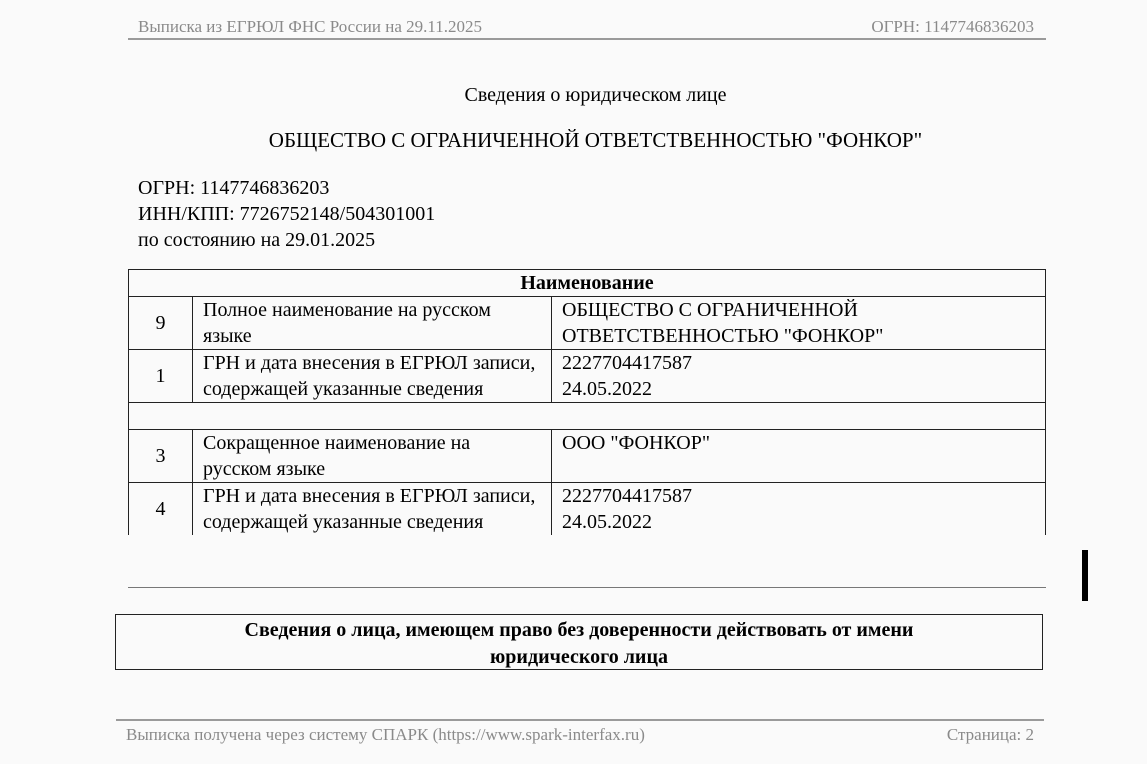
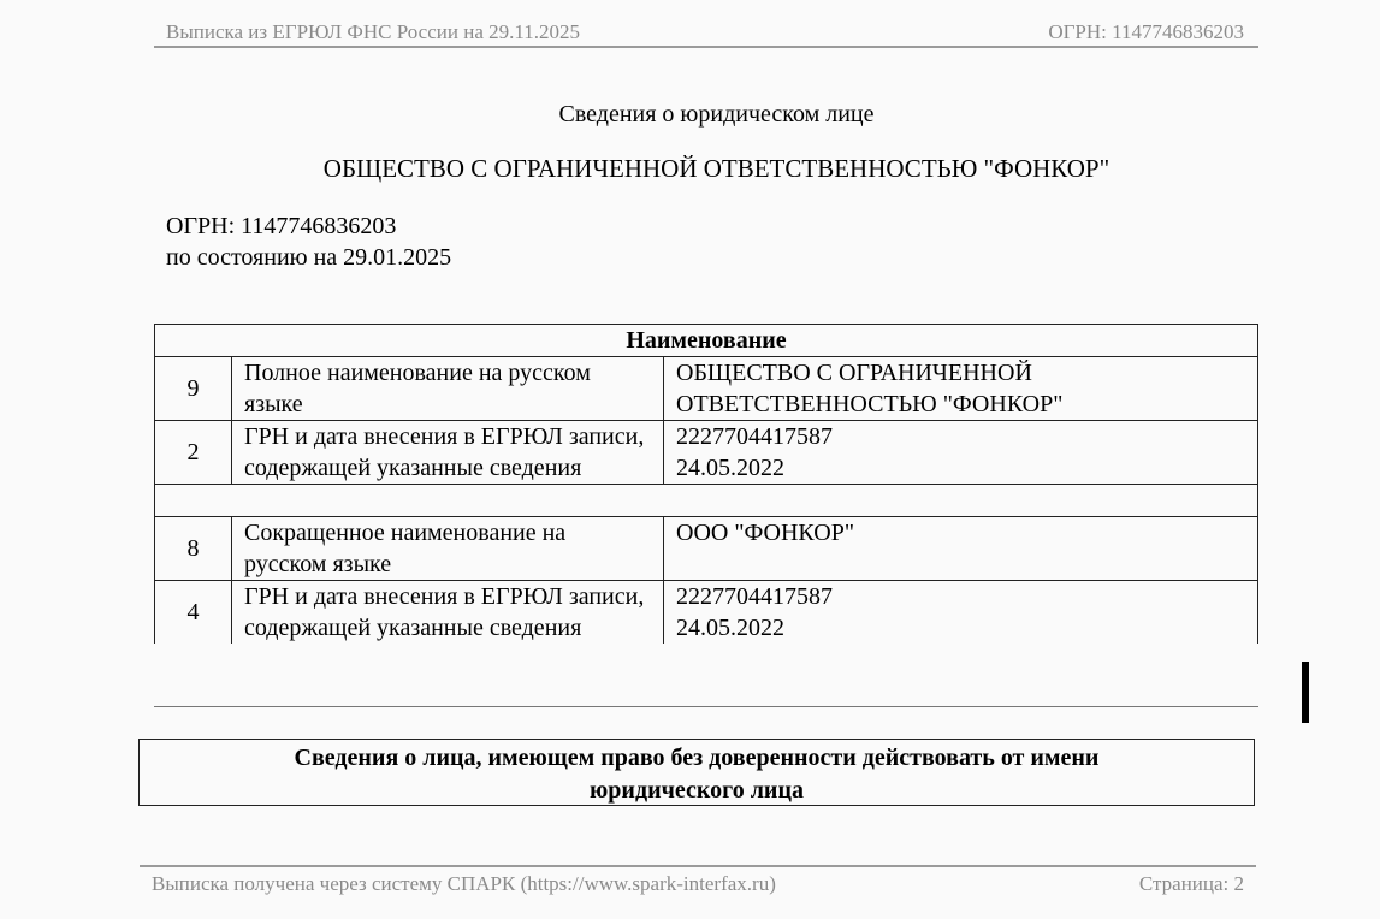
  Выписка из ЕГРЮЛ ФНС России на 29.11.2025
  ОГРН: 1147746836203
  Сведения о юридическом лице
  ОБЩЕСТВО С ОГРАНИЧЕННОЙ ОТВЕТСТВЕННОСТЬЮ "ФОНКОР"
  ОГРН: 1147746836203
- ИНН/КПП: 7726752148/504301001
  по состоянию на 29.01.2025
  Наименование
  9	Полное наименование на русском языке	ОБЩЕСТВО С ОГРАНИЧЕННОЙ ОТВЕТСТВЕННОСТЬЮ "ФОНКОР"
- 1	ГРН и дата внесения в ЕГРЮЛ записи, содержащей указанные сведения	2227704417587 24.05.2022
+ 2	ГРН и дата внесения в ЕГРЮЛ записи, содержащей указанные сведения	2227704417587 24.05.2022
- 3	Сокращенное наименование на русском языке	ООО "ФОНКОР"
+ 8	Сокращенное наименование на русском языке	ООО "ФОНКОР"
  4	ГРН и дата внесения в ЕГРЮЛ записи, содержащей указанные сведения	2227704417587 24.05.2022
  Сведения о лица, имеющем право без доверенности действовать от имени
  юридического лица
  Выписка получена через систему СПАРК (https://www.spark-interfax.ru)
  Страница: 2
